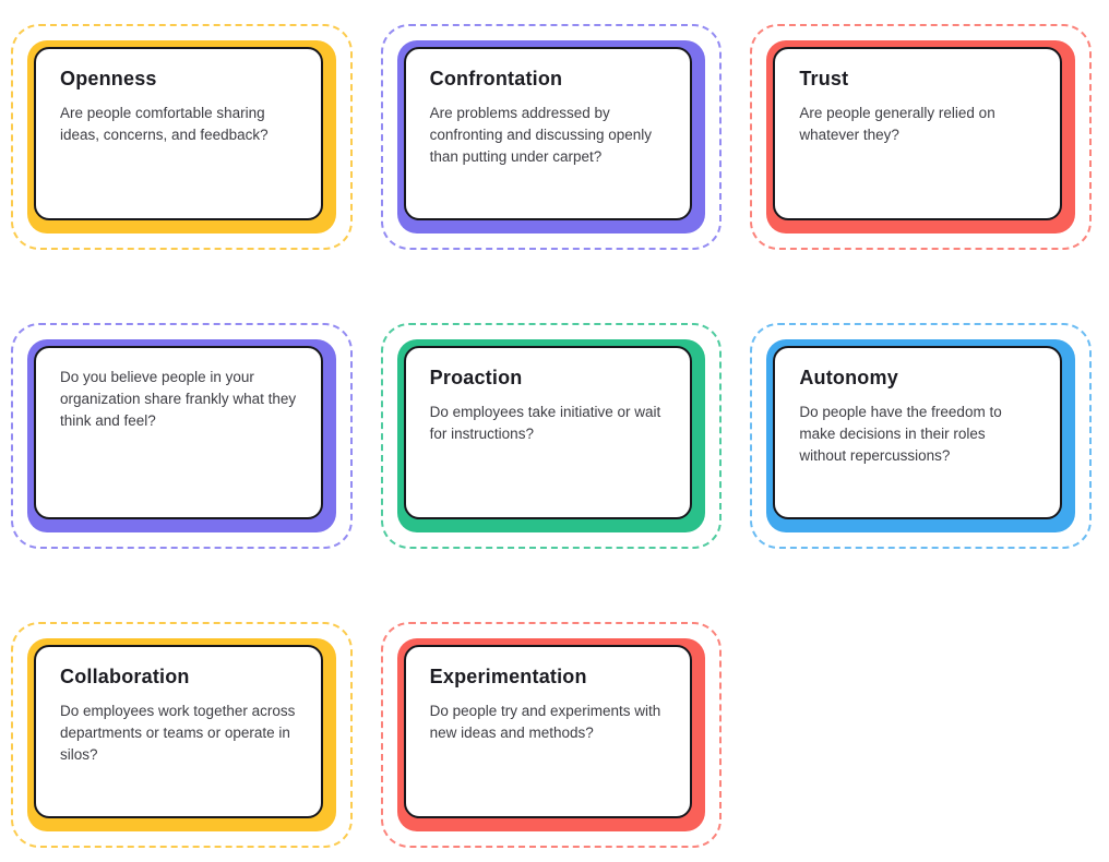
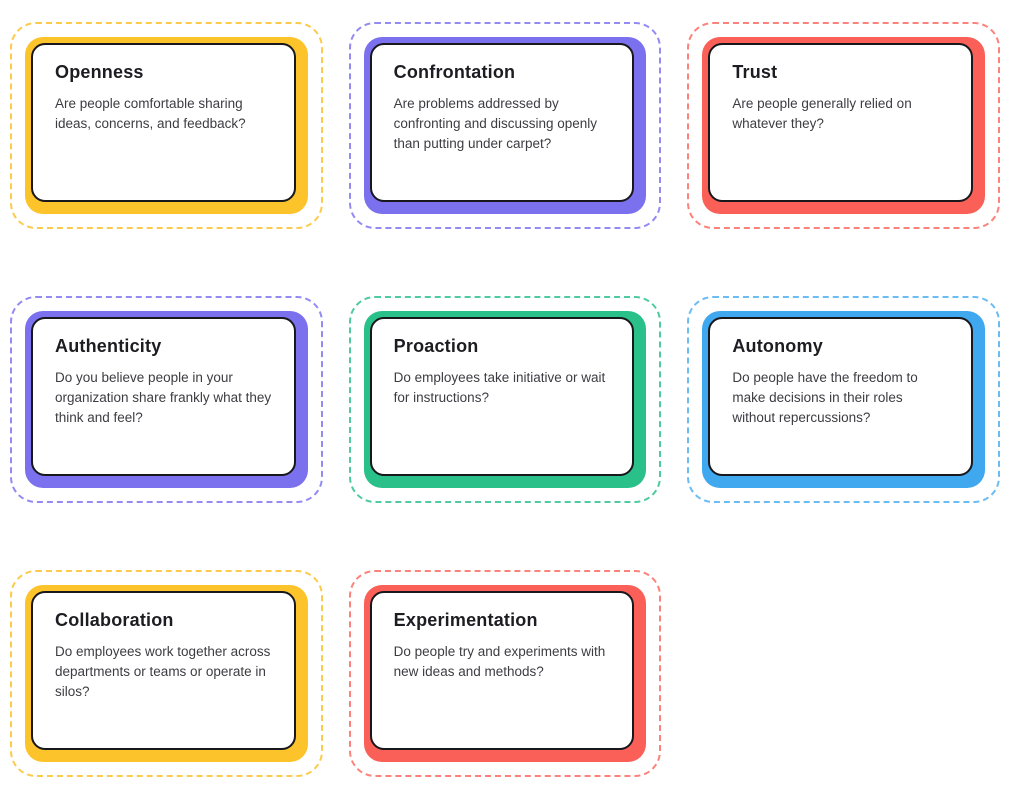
  Openness
  Are people comfortable sharing ideas, concerns, and feedback?
  Confrontation
  Are problems addressed by confronting and discussing openly than putting under carpet?
  Trust
  Are people generally relied on whatever they?
+ Authenticity
  Do you believe people in your organization share frankly what they think and feel?
  Proaction
  Do employees take initiative or wait for instructions?
  Autonomy
  Do people have the freedom to make decisions in their roles without repercussions?
  Collaboration
  Do employees work together across departments or teams or operate in silos?
  Experimentation
  Do people try and experiments with new ideas and methods?
